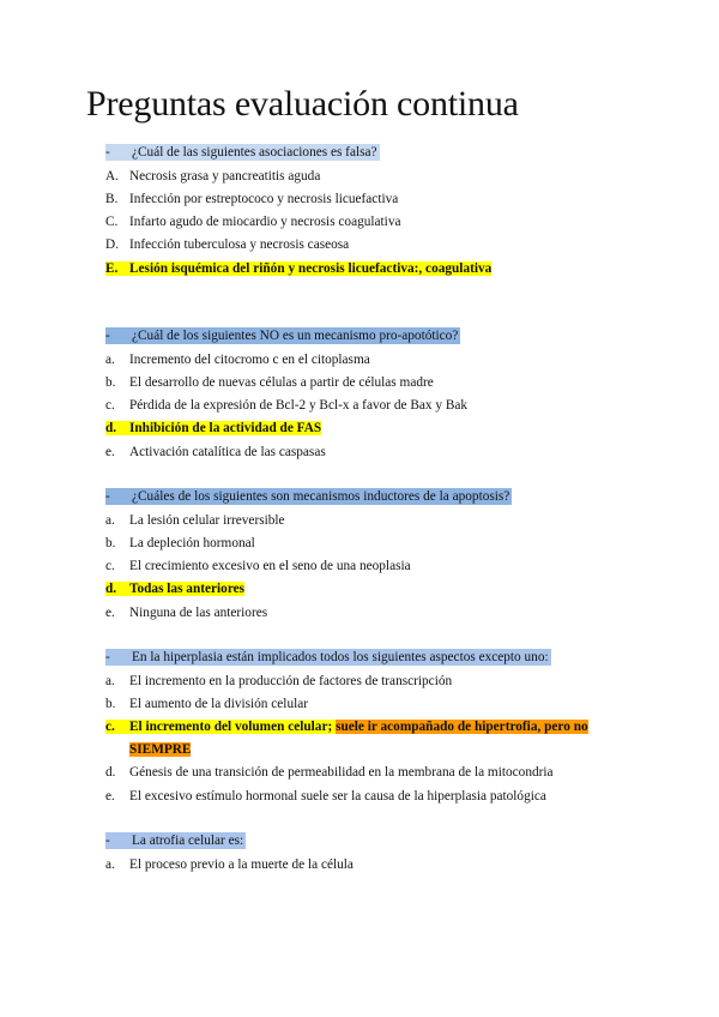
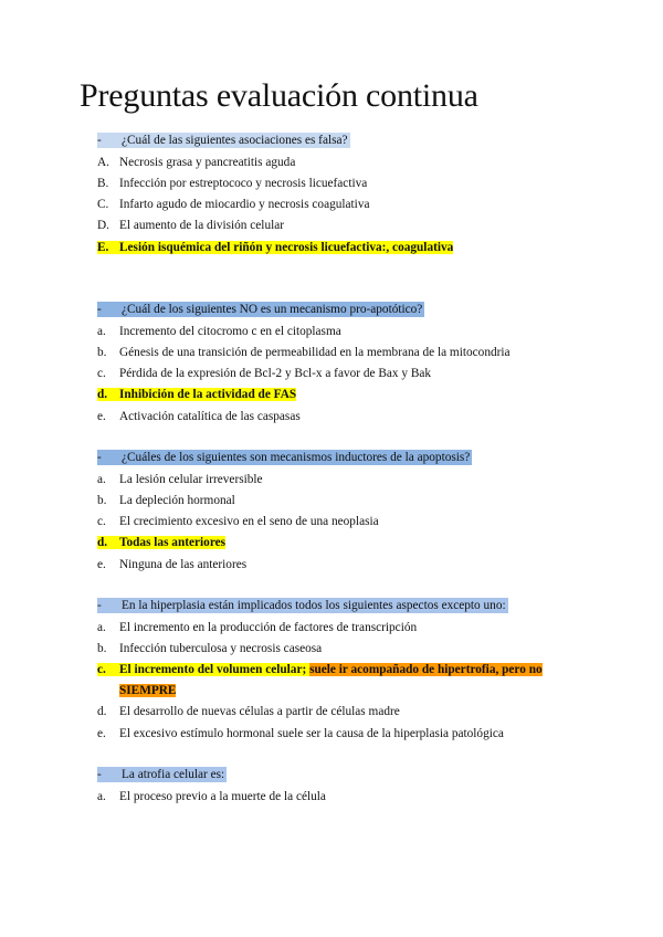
  Preguntas evaluación continua
  - ¿Cuál de las siguientes asociaciones es falsa?
  A. Necrosis grasa y pancreatitis aguda
  B. Infección por estreptococo y necrosis licuefactiva
  C. Infarto agudo de miocardio y necrosis coagulativa
- D. Infección tuberculosa y necrosis caseosa
+ D. El aumento de la división celular
  E. Lesión isquémica del riñón y necrosis licuefactiva:, coagulativa
  - ¿Cuál de los siguientes NO es un mecanismo pro-apotótico?
  a. Incremento del citocromo c en el citoplasma
- b. El desarrollo de nuevas células a partir de células madre
+ b. Génesis de una transición de permeabilidad en la membrana de la mitocondria
  c. Pérdida de la expresión de Bcl-2 y Bcl-x a favor de Bax y Bak
  d. Inhibición de la actividad de FAS
  e. Activación catalítica de las caspasas
  - ¿Cuáles de los siguientes son mecanismos inductores de la apoptosis?
  a. La lesión celular irreversible
  b. La depleción hormonal
  c. El crecimiento excesivo en el seno de una neoplasia
  d. Todas las anteriores
  e. Ninguna de las anteriores
  - En la hiperplasia están implicados todos los siguientes aspectos excepto uno:
  a. El incremento en la producción de factores de transcripción
- b. El aumento de la división celular
+ b. Infección tuberculosa y necrosis caseosa
  c. El incremento del volumen celular; suele ir acompañado de hipertrofia, pero no
  SIEMPRE
- d. Génesis de una transición de permeabilidad en la membrana de la mitocondria
+ d. El desarrollo de nuevas células a partir de células madre
  e. El excesivo estímulo hormonal suele ser la causa de la hiperplasia patológica
  - La atrofia celular es:
  a. El proceso previo a la muerte de la célula
